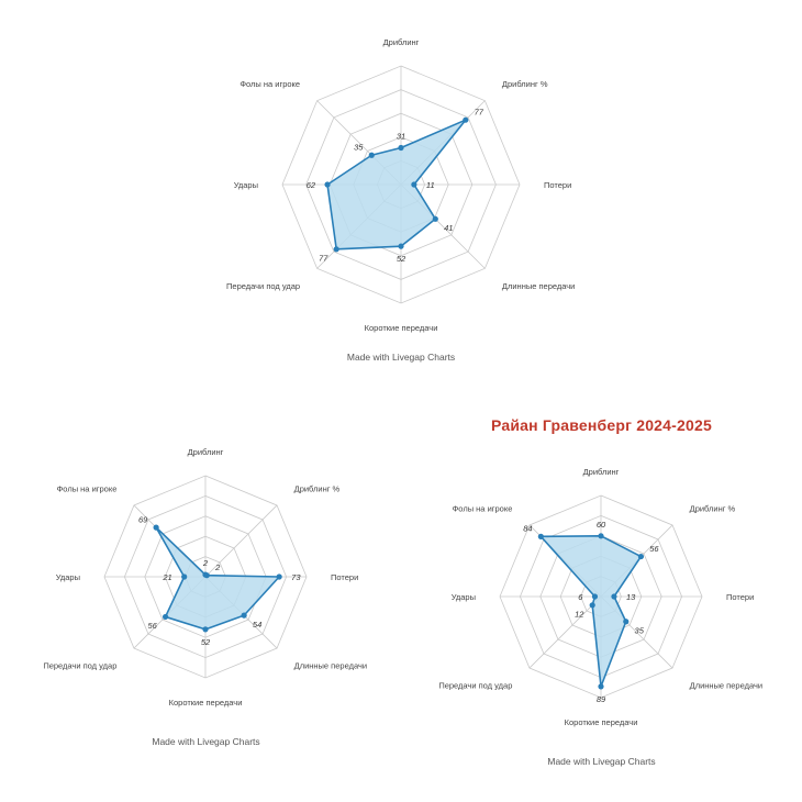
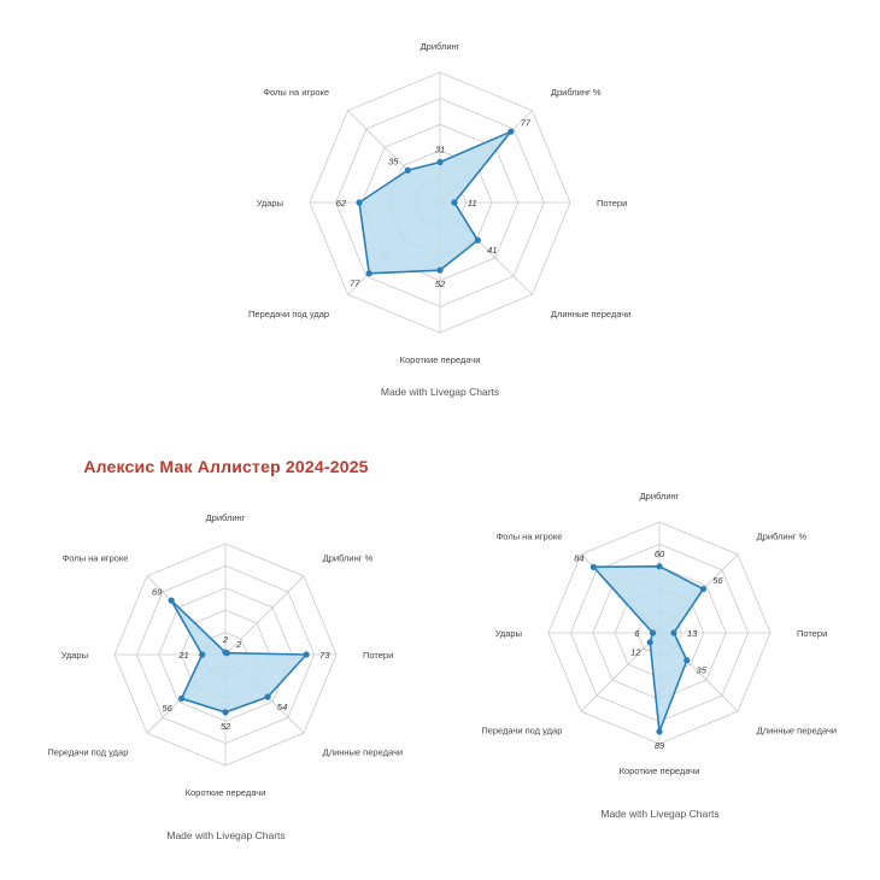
  31
  77
  11
  41
  52
  77
  62
  35
  Дриблинг
  Дриблинг %
  Потери
  Длинные передачи
  Короткие передачи
  Передачи под удар
  Удары
  Фолы на игроке
  Made with Livegap Charts
+ Алексис Мак Аллистер 2024-2025
  2
  2
  73
  54
  52
  56
  21
  69
  Дриблинг
  Дриблинг %
  Потери
  Длинные передачи
  Короткие передачи
  Передачи под удар
  Удары
  Фолы на игроке
  Made with Livegap Charts
- Райан Гравенберг 2024-2025
  60
  56
  13
  35
  89
  12
  6
  84
  Дриблинг
  Дриблинг %
  Потери
  Длинные передачи
  Короткие передачи
  Передачи под удар
  Удары
  Фолы на игроке
  Made with Livegap Charts
